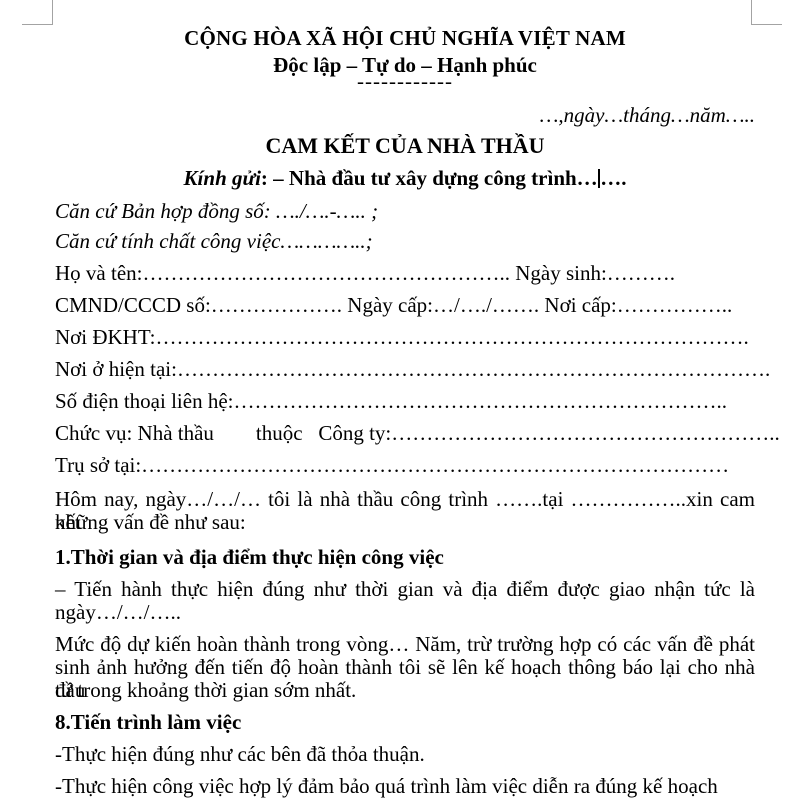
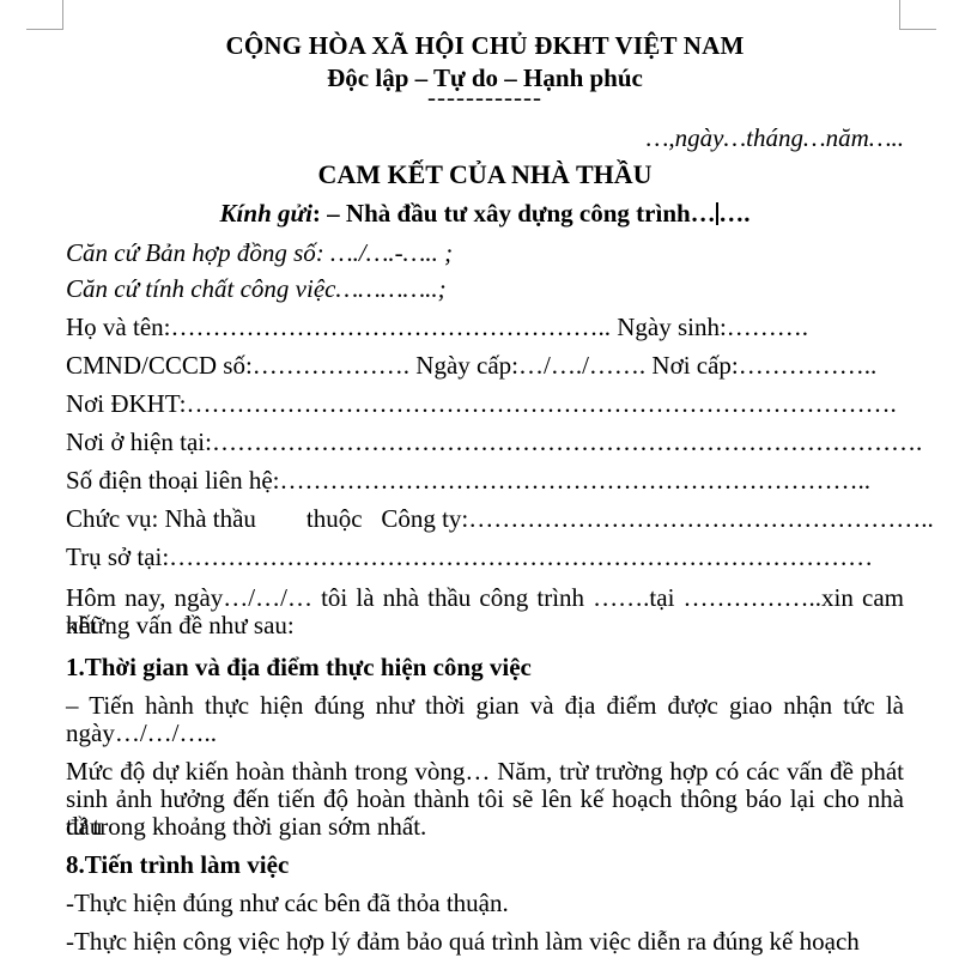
- CỘNG HÒA XÃ HỘI CHỦ NGHĨA VIỆT NAM
+ CỘNG HÒA XÃ HỘI CHỦ ĐKHT VIỆT NAM
  Độc lập – Tự do – Hạnh phúc
  ------------
  …,ngày…tháng…năm…..
  CAM KẾT CỦA NHÀ THẦU
  Kính gửi: – Nhà đầu tư xây dựng công trình…….
  Căn cứ Bản hợp đồng số: …./….-….. ;
  Căn cứ tính chất công việc…………..;
  Họ và tên:…………………………………………….. Ngày sinh:……….
  CMND/CCCD số:………………. Ngày cấp:…/…./……. Nơi cấp:……………..
  Nơi ĐKHT:………………………………………………………………………….
  Nơi ở hiện tại:………………………………………………………………………….
  Số điện thoại liên hệ:……………………………………………………………..
  Chức vụ: Nhà thầu thuộc Công ty:………………………………………………..
  Trụ sở tại:…………………………………………………………………………
  Hôm nay, ngày…/…/… tôi là nhà thầu công trình …….tại ……………..xin cam kết
  những vấn đề như sau:
  1.Thời gian và địa điểm thực hiện công việc
  – Tiến hành thực hiện đúng như thời gian và địa điểm được giao nhận tức là
  ngày…/…/…..
  Mức độ dự kiến hoàn thành trong vòng… Năm, trừ trường hợp có các vấn đề phát
  sinh ảnh hưởng đến tiến độ hoàn thành tôi sẽ lên kế hoạch thông báo lại cho nhà đầu
  tư trong khoảng thời gian sớm nhất.
  8.Tiến trình làm việc
  -Thực hiện đúng như các bên đã thỏa thuận.
  -Thực hiện công việc hợp lý đảm bảo quá trình làm việc diễn ra đúng kế hoạch
